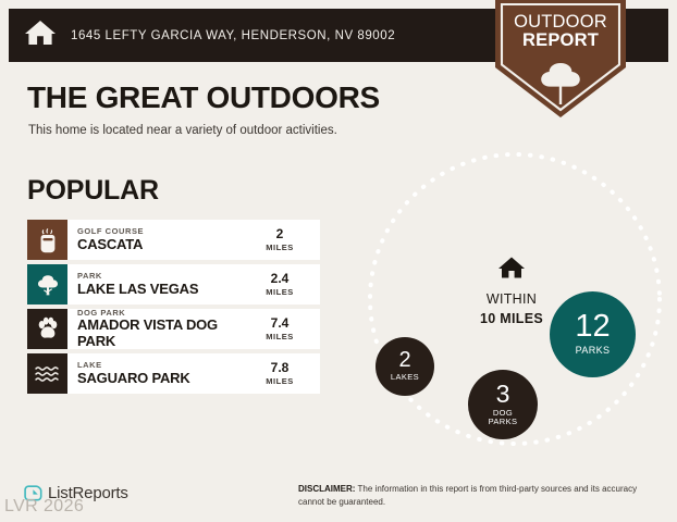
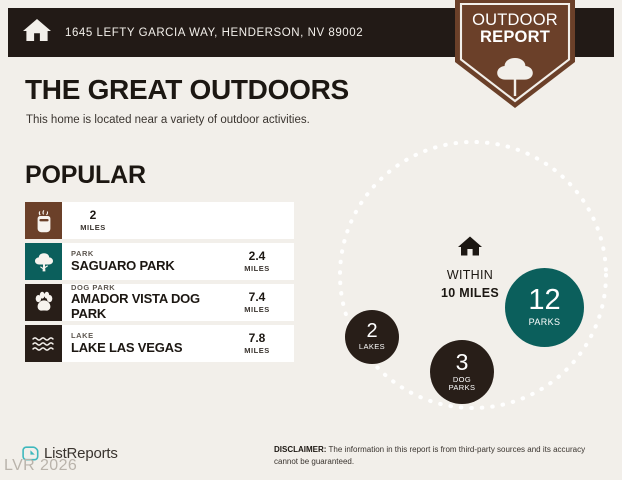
  1645 LEFTY GARCIA WAY, HENDERSON, NV 89002
  OUTDOOR
  REPORT
  THE GREAT OUTDOORS
  This home is located near a variety of outdoor activities.
  POPULAR
- GOLF COURSE
- CASCATA
  2
  MILES
  PARK
- LAKE LAS VEGAS
+ SAGUARO PARK
  2.4
  MILES
  DOG PARK
  AMADOR VISTA DOG PARK
  7.4
  MILES
  LAKE
- SAGUARO PARK
+ LAKE LAS VEGAS
  7.8
  MILES
  12
  PARKS
  2
  LAKES
  3
  DOG
  PARKS
  WITHIN
  10 MILES
  ListReports
  LVR 2026
  DISCLAIMER: The information in this report is from third-party sources and its accuracy cannot be guaranteed.
